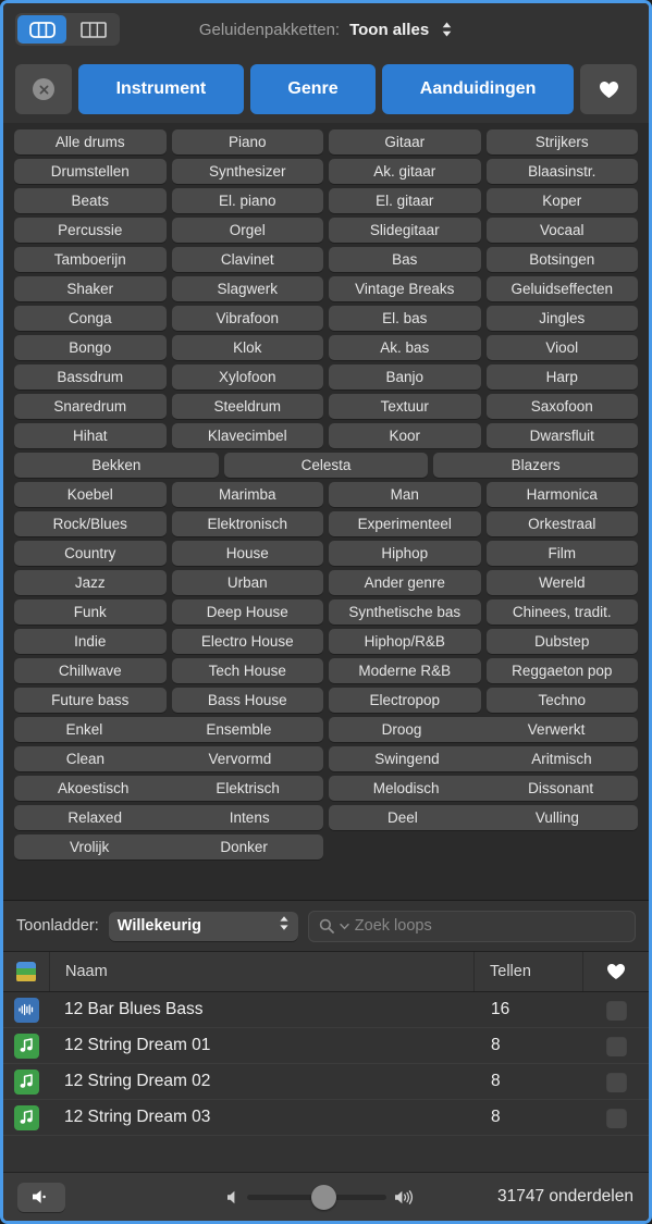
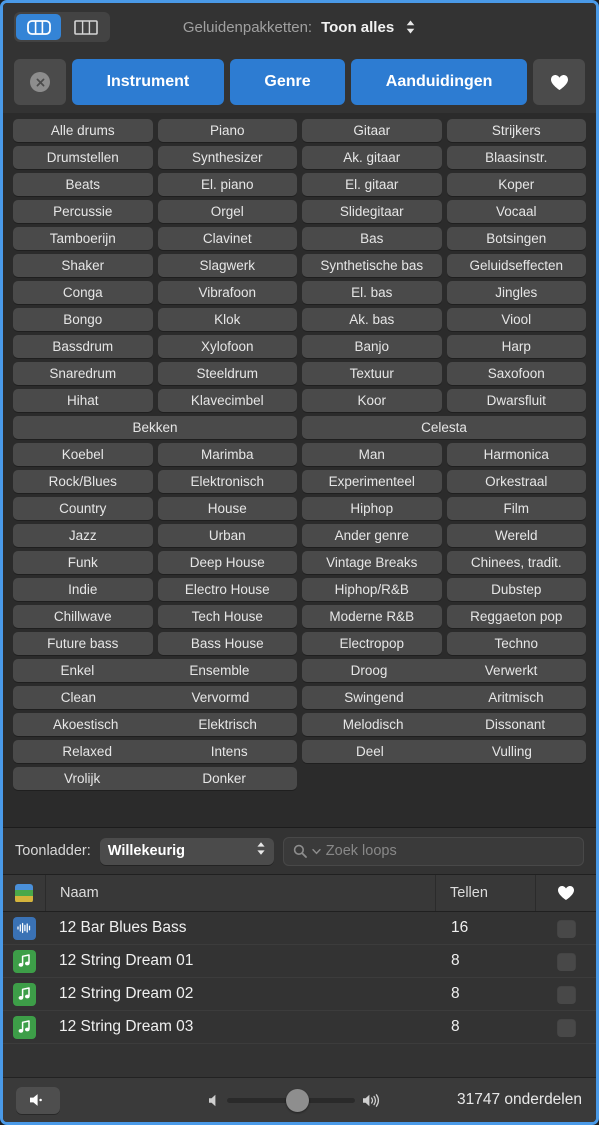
  Geluidenpakketten:
  Toon alles
  Instrument
  Genre
  Aanduidingen
  Alle drums
  Piano
  Gitaar
  Strijkers
  Drumstellen
  Synthesizer
  Ak. gitaar
  Blaasinstr.
  Beats
  El. piano
  El. gitaar
  Koper
  Percussie
  Orgel
  Slidegitaar
  Vocaal
  Tamboerijn
  Clavinet
  Bas
  Botsingen
  Shaker
  Slagwerk
- Vintage Breaks
+ Synthetische bas
  Geluidseffecten
  Conga
  Vibrafoon
  El. bas
  Jingles
  Bongo
  Klok
  Ak. bas
  Viool
  Bassdrum
  Xylofoon
  Banjo
  Harp
  Snaredrum
  Steeldrum
  Textuur
  Saxofoon
  Hihat
  Klavecimbel
  Koor
  Dwarsfluit
  Bekken
  Celesta
- Blazers
  Koebel
  Marimba
  Man
  Harmonica
  Rock/Blues
  Elektronisch
  Experimenteel
  Orkestraal
  Country
  House
  Hiphop
  Film
  Jazz
  Urban
  Ander genre
  Wereld
  Funk
  Deep House
- Synthetische bas
+ Vintage Breaks
  Chinees, tradit.
  Indie
  Electro House
  Hiphop/R&B
  Dubstep
  Chillwave
  Tech House
  Moderne R&B
  Reggaeton pop
  Future bass
  Bass House
  Electropop
  Techno
  Enkel
  Ensemble
  Droog
  Verwerkt
  Clean
  Vervormd
  Swingend
  Aritmisch
  Akoestisch
  Elektrisch
  Melodisch
  Dissonant
  Relaxed
  Intens
  Deel
  Vulling
  Vrolijk
  Donker
  Toonladder:
  Willekeurig
  Zoek loops
  Naam
  Tellen
  12 Bar Blues Bass
  16
  12 String Dream 01
  8
  12 String Dream 02
  8
  12 String Dream 03
  8
  31747 onderdelen
